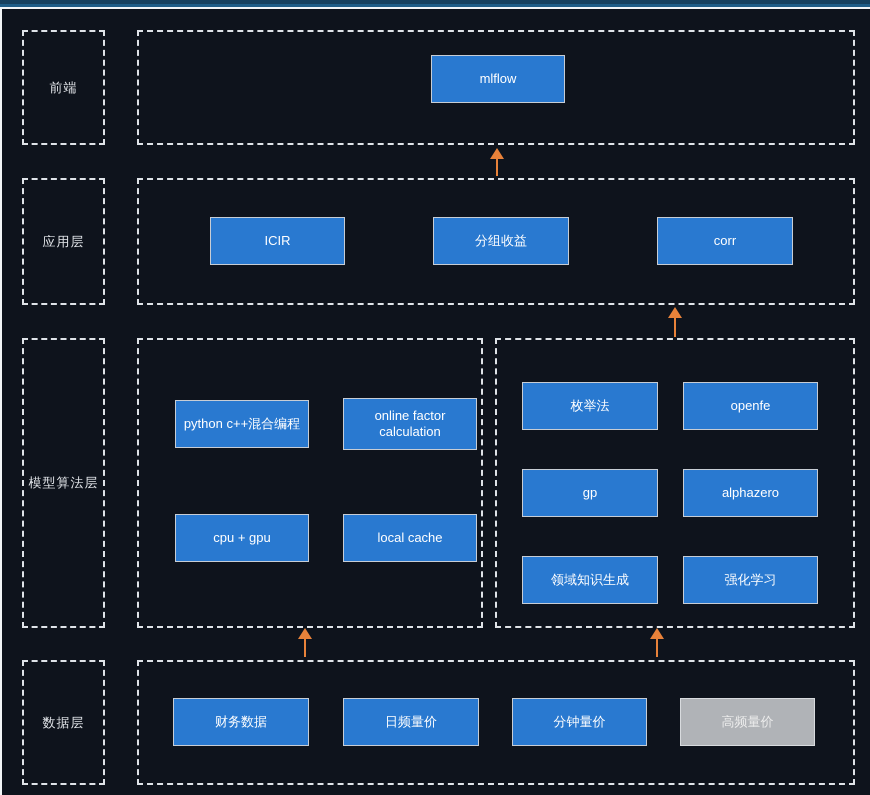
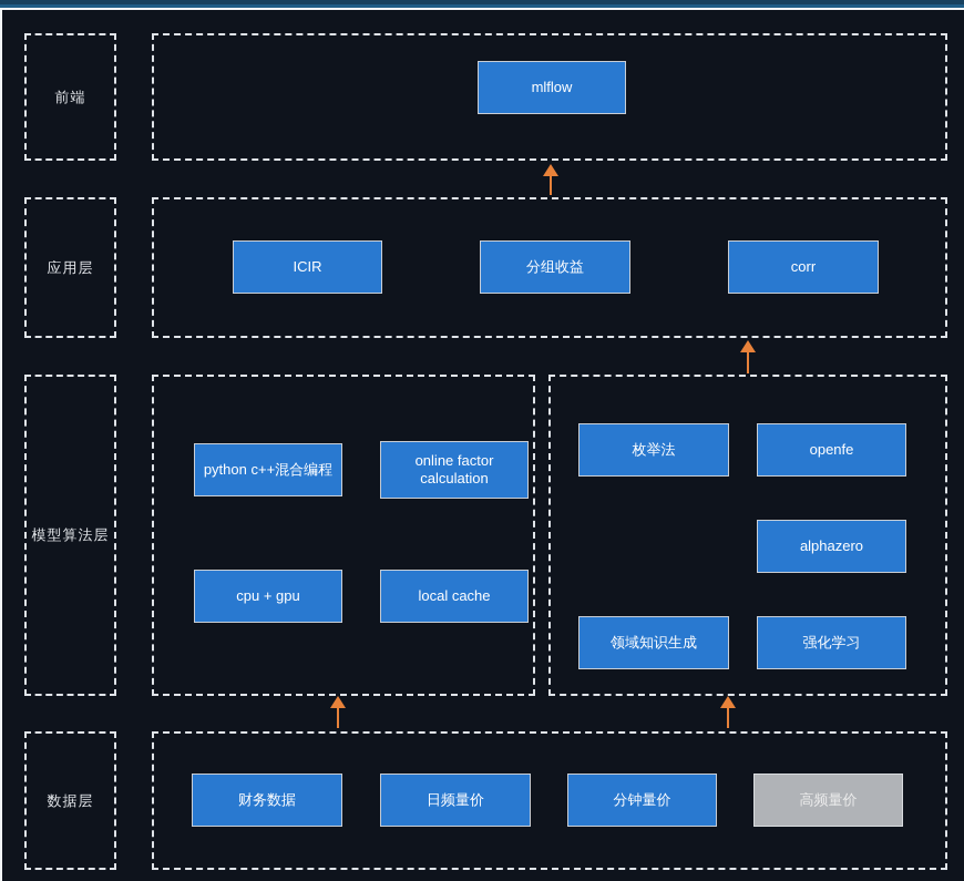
  前端
  mlflow
  应用层
  ICIR
  分组收益
  corr
  模型算法层
  python c++混合编程
  online factor calculation
  cpu + gpu
  local cache
  枚举法
  openfe
- gp
  alphazero
  领域知识生成
  强化学习
  数据层
  财务数据
  日频量价
  分钟量价
  高频量价
